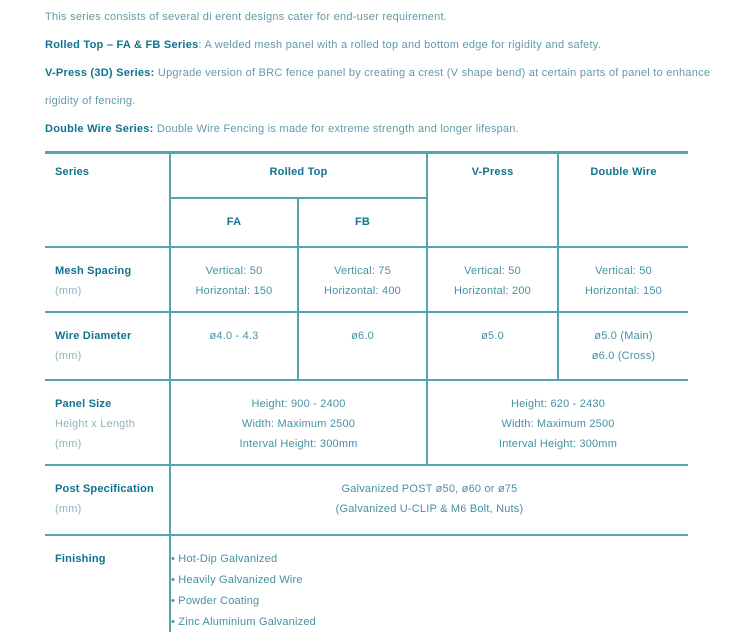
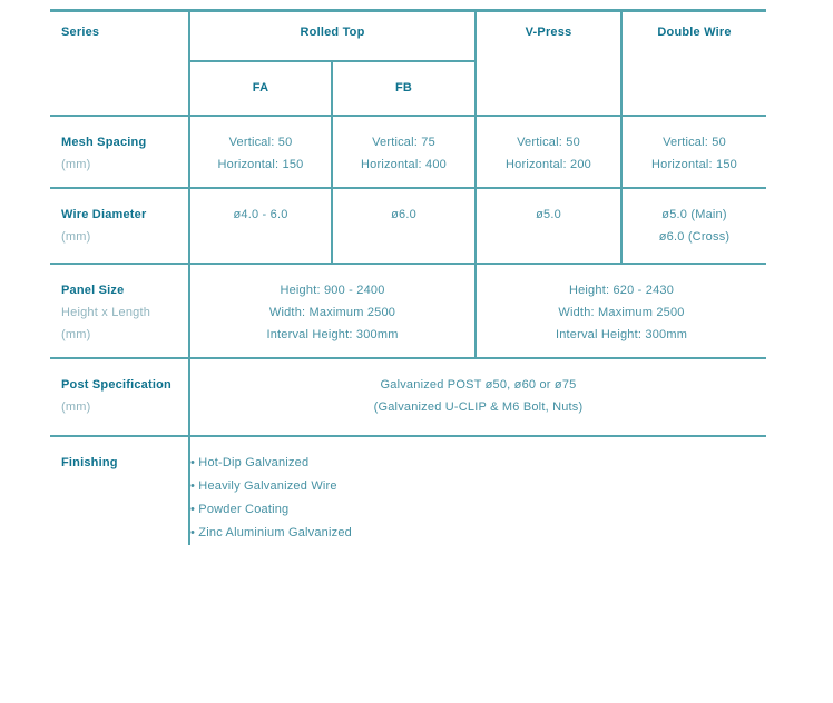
- This series consists of several di erent designs cater for end-user requirement.
- Rolled Top – FA & FB Series: A welded mesh panel with a rolled top and bottom edge for rigidity and safety.
- V-Press (3D) Series: Upgrade version of BRC fence panel by creating a crest (V shape bend) at certain parts of panel to enhance rigidity of fencing.
- Double Wire Series: Double Wire Fencing is made for extreme strength and longer lifespan.
  Series	Rolled Top	V-Press	Double Wire
  FA	FB
  Mesh Spacing (mm)	Vertical: 50 Horizontal: 150	Vertical: 75 Horizontal: 400	Vertical: 50 Horizontal: 200	Vertical: 50 Horizontal: 150
- Wire Diameter (mm)	ø4.0 - 4.3	ø6.0	ø5.0	ø5.0 (Main) ø6.0 (Cross)
+ Wire Diameter (mm)	ø4.0 - 6.0	ø6.0	ø5.0	ø5.0 (Main) ø6.0 (Cross)
  Panel Size Height x Length (mm)	Height: 900 - 2400 Width: Maximum 2500 Interval Height: 300mm	Height: 620 - 2430 Width: Maximum 2500 Interval Height: 300mm
  Post Specification (mm)	Galvanized POST ø50, ø60 or ø75 (Galvanized U-CLIP & M6 Bolt, Nuts)
  Finishing	• Hot-Dip Galvanized • Heavily Galvanized Wire • Powder Coating • Zinc Aluminium Galvanized
